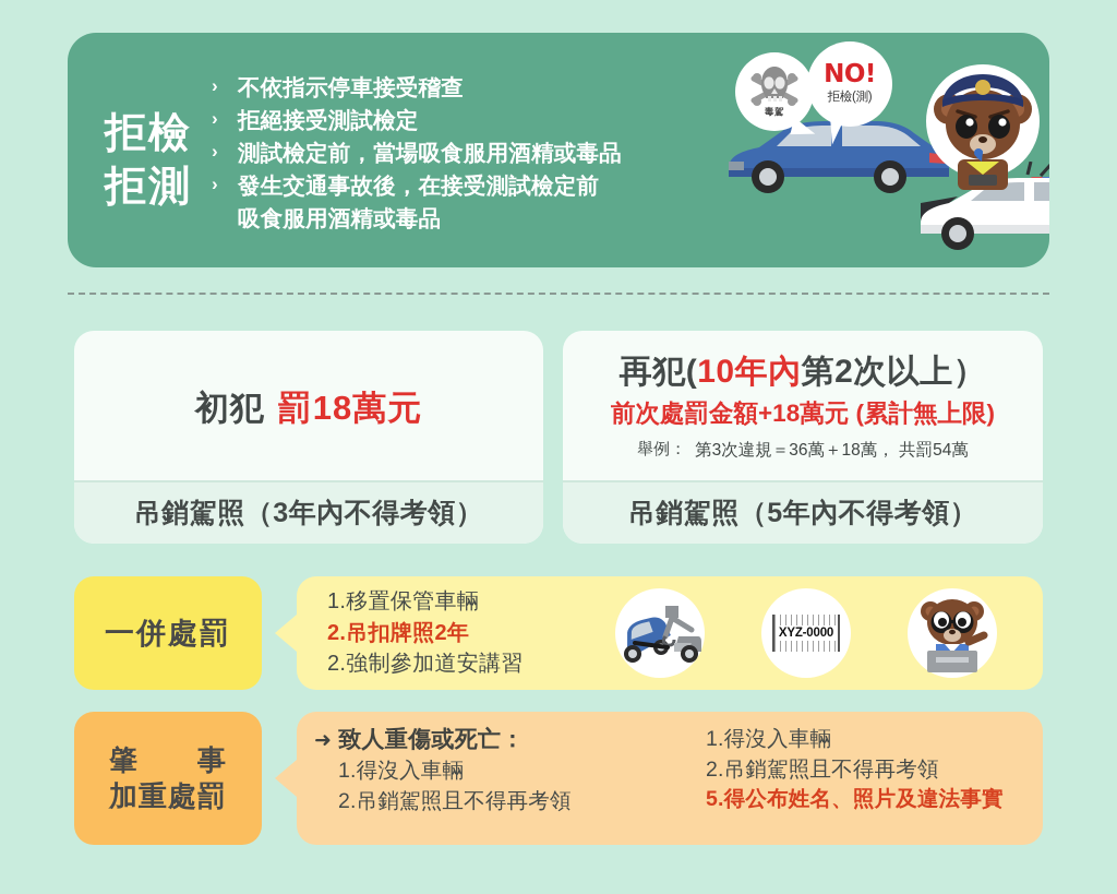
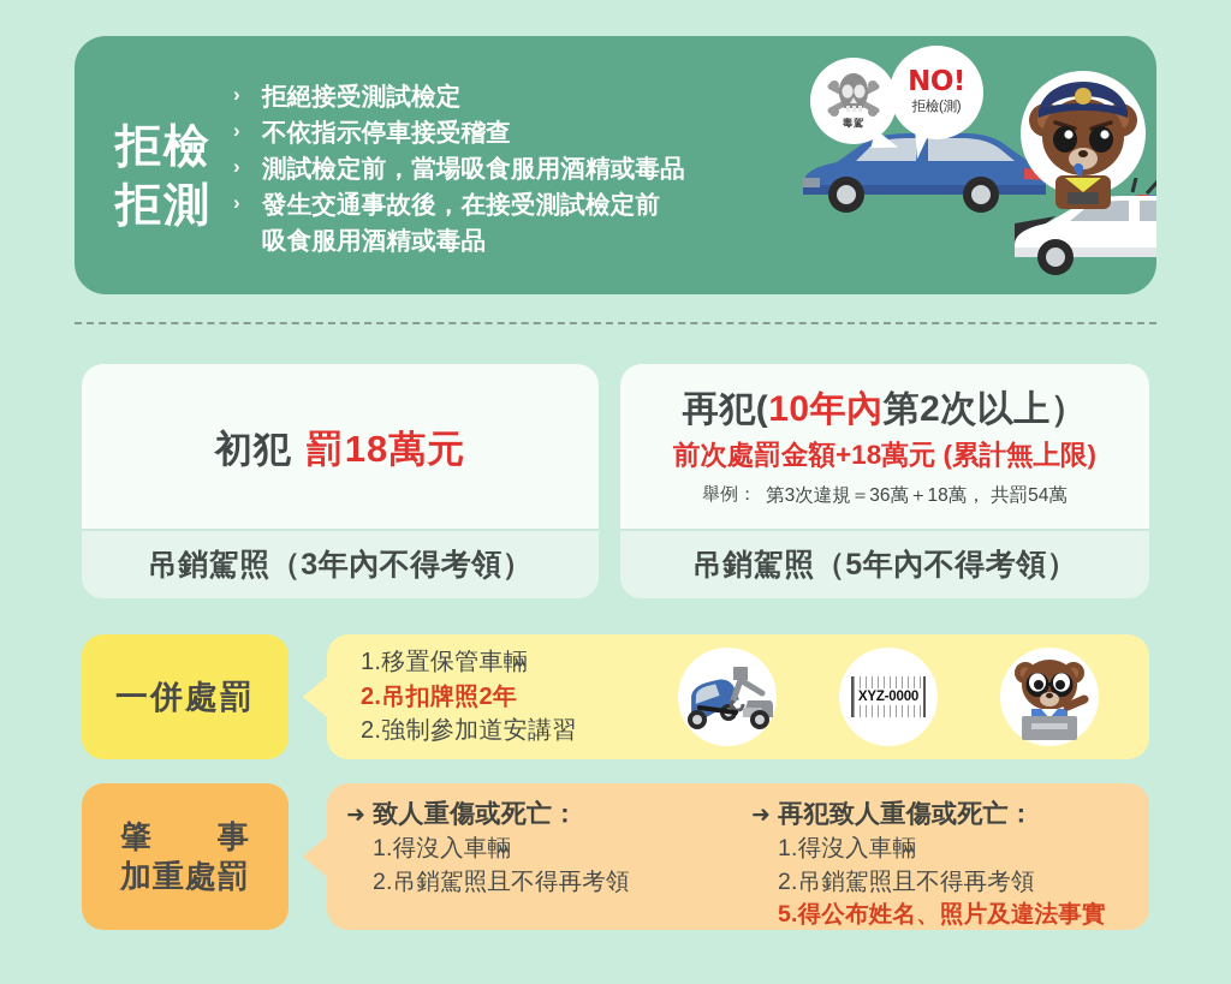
  拒檢
  拒測
  ›
- 不依指示停車接受稽查
+ 拒絕接受測試檢定
  ›
- 拒絕接受測試檢定
+ 不依指示停車接受稽查
  ›
  測試檢定前，當場吸食服用酒精或毒品
  ›
  發生交通事故後，在接受測試檢定前
  吸食服用酒精或毒品
  毒駕
  NO!
  拒檢(測)
  初犯 罰18萬元
  吊銷駕照（3年內不得考領）
  再犯(10年內第2次以上）
  前次處罰金額+18萬元 (累計無上限)
  舉例：
  第3次違規＝36萬＋18萬， 共罰54萬
  吊銷駕照（5年內不得考領）
  一併處罰
  1.移置保管車輛
  2.吊扣牌照2年
  2.強制參加道安講習
  XYZ-0000
  肇 事
  加重處罰
  ➜ 致人重傷或死亡：
  1.得沒入車輛
  2.吊銷駕照且不得再考領
+ ➜ 再犯致人重傷或死亡：
  1.得沒入車輛
  2.吊銷駕照且不得再考領
  5.得公布姓名、照片及違法事實
